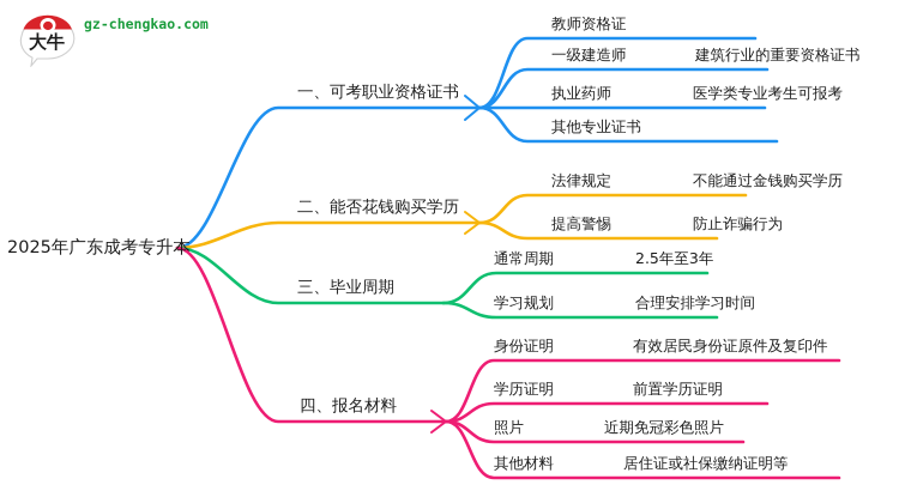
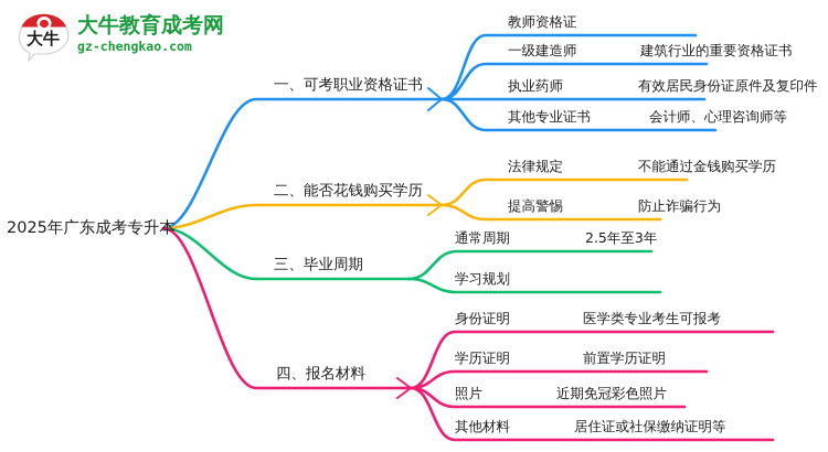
  大牛
+ 大牛教育成考网
  gz-chengkao.com
  2025年广东成考专升本
  一、可考职业资格证书
  教师资格证
  一级建造师
  建筑行业的重要资格证书
  执业药师
- 医学类专业考生可报考
+ 有效居民身份证原件及复印件
  其他专业证书
+ 会计师、心理咨询师等
  二、能否花钱购买学历
  法律规定
  不能通过金钱购买学历
  提高警惕
  防止诈骗行为
  三、毕业周期
  通常周期
  2.5年至3年
  学习规划
- 合理安排学习时间
  四、报名材料
  身份证明
- 有效居民身份证原件及复印件
+ 医学类专业考生可报考
  学历证明
  前置学历证明
  照片
  近期免冠彩色照片
  其他材料
  居住证或社保缴纳证明等
